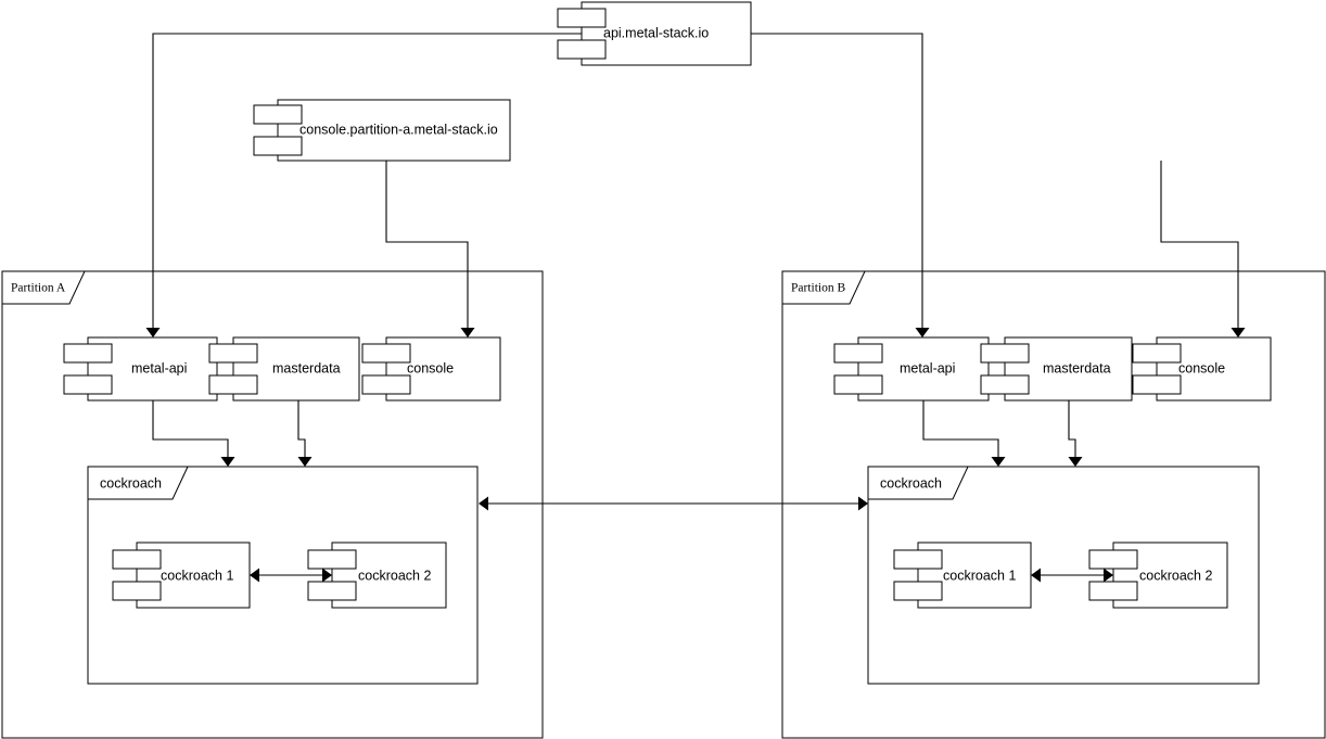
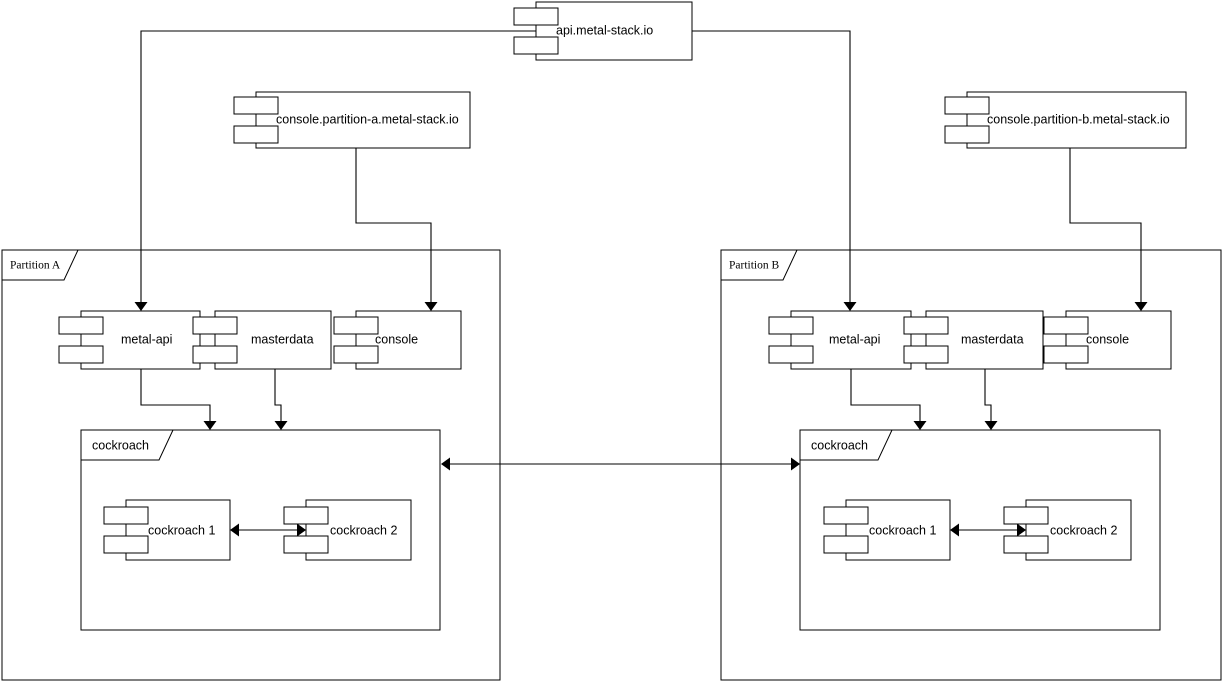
  Partition A
  Partition B
  cockroach
  cockroach 1
  cockroach 2
  cockroach
  cockroach 1
  cockroach 2
  metal-api
  masterdata
  console
  metal-api
  masterdata
  console
  api.metal-stack.io
  console.partition-a.metal-stack.io
+ console.partition-b.metal-stack.io
